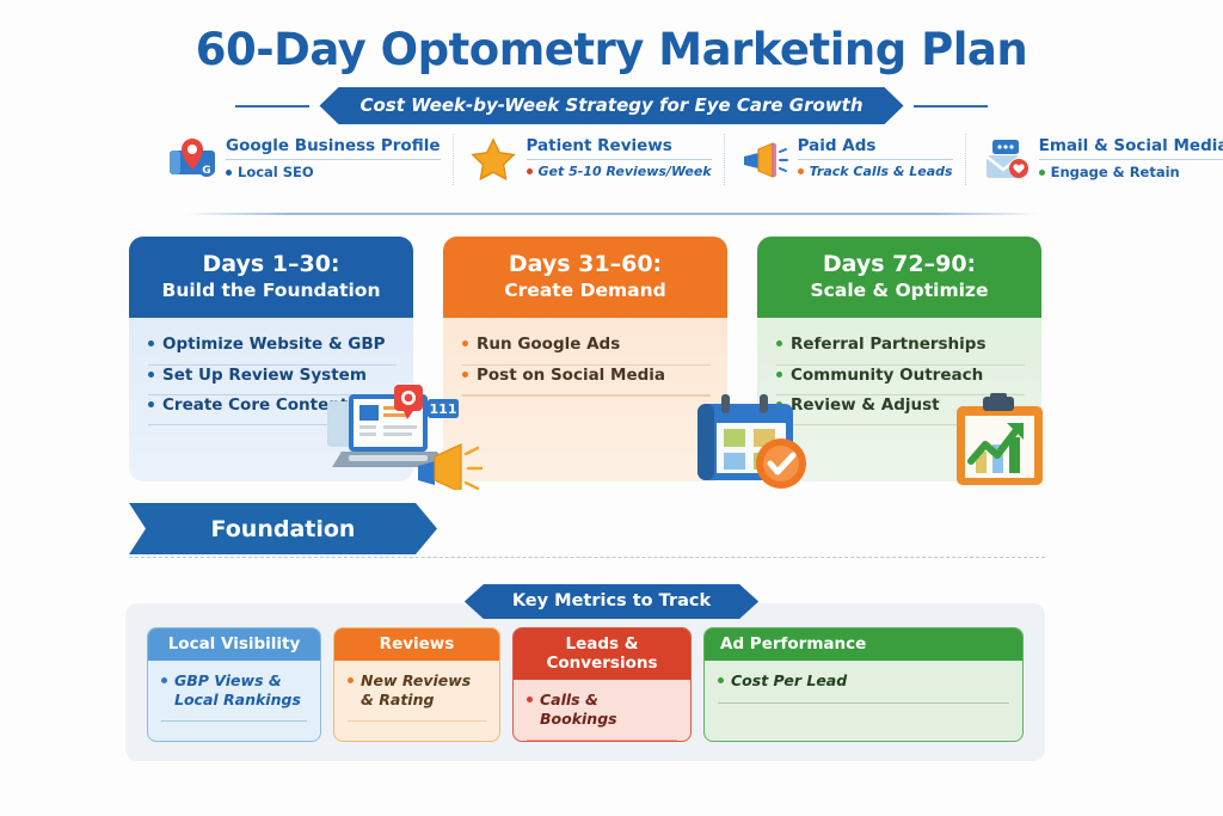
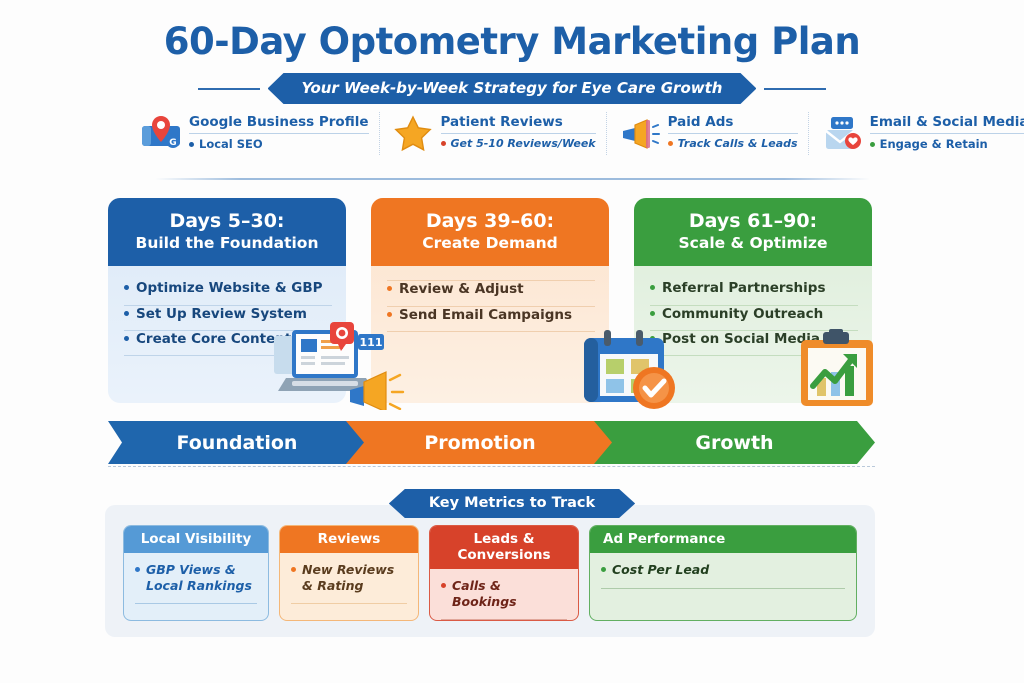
  60-Day Optometry Marketing Plan
- Cost Week-by-Week Strategy for Eye Care Growth
+ Your Week-by-Week Strategy for Eye Care Growth
  G
  Google Business Profile
  Local SEO
  Patient Reviews
  Get 5-10 Reviews/Week
  Paid Ads
  Track Calls & Leads
  Email & Social Medi
  Engage & Retain
- Days 1–30:
+ Days 5–30:
  Build the Foundation
  Optimize Website & GBP
  Set Up Review System
  Create Core Conte
- Days 31–60:
+ Days 39–60:
  Create Demand
- Run Google Ads
- Post on Social Media
+ Review & Adjust
+ Send Email Campaigns
- Days 72–90:
+ Days 61–90:
  Scale & Optimize
  Referral Partnerships
  Community Outreach
- Review & Adjust
+ Post on Social Media
  111
  Foundation
+ Promotion
+ Growth
  Local Visibility
  GBP Views &
  Local Rankings
  Reviews
  New Reviews
  & Rating
  Leads & Conversions
  Calls & Bookings
  Ad Performance
  Cost Per Lead
  Key Metrics to Track
